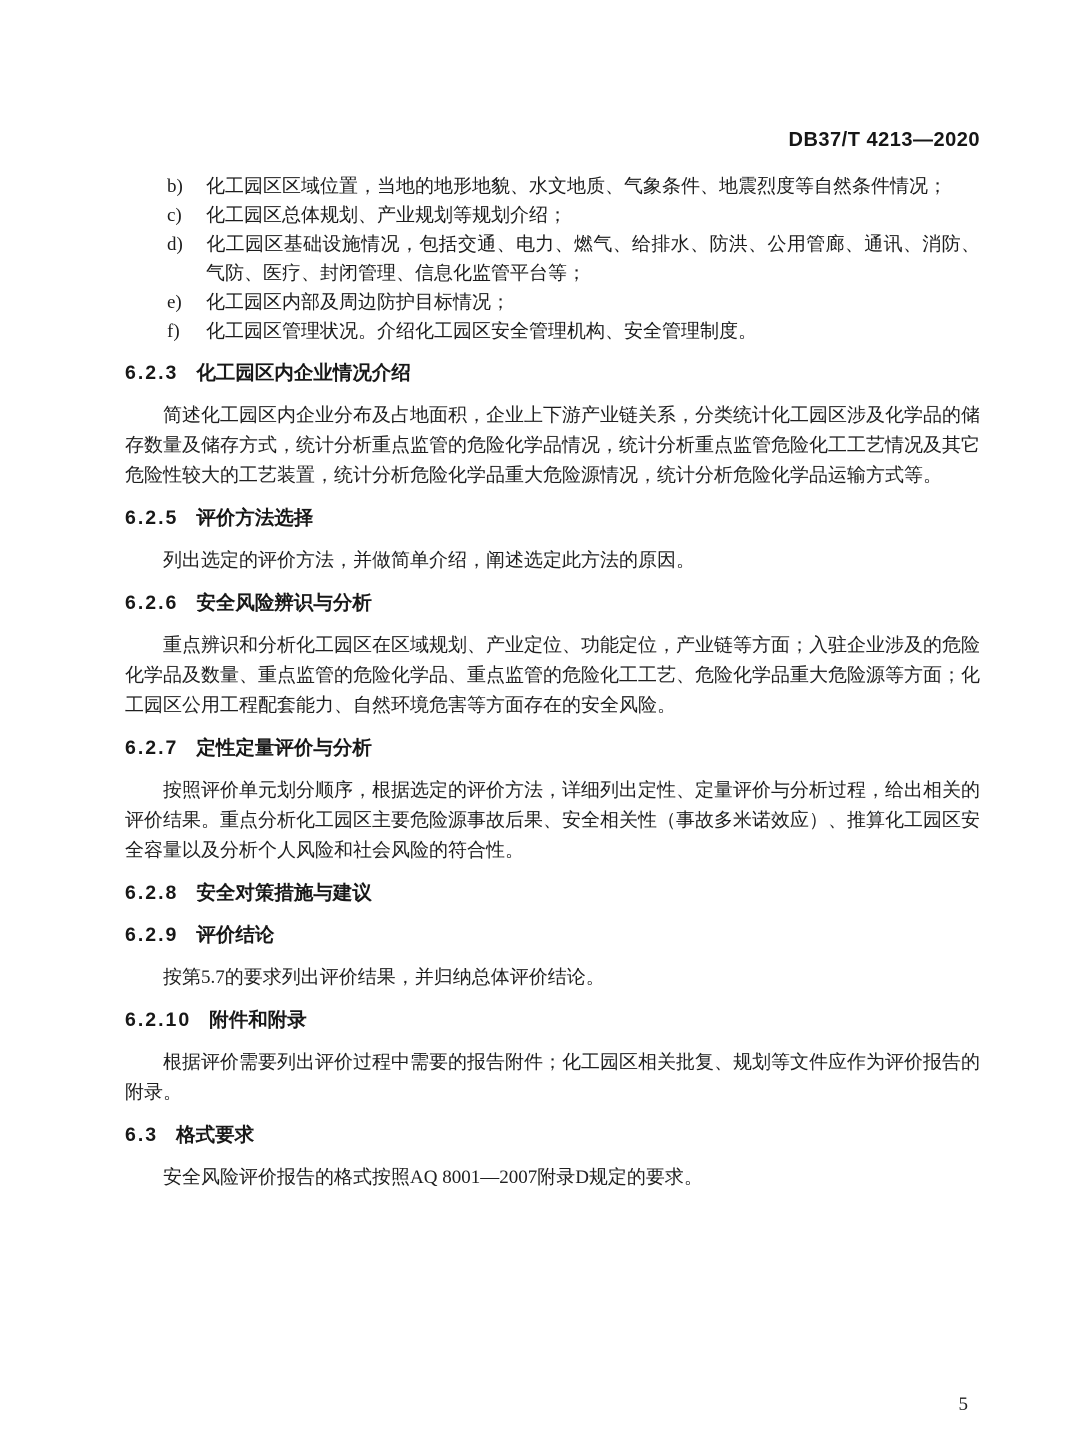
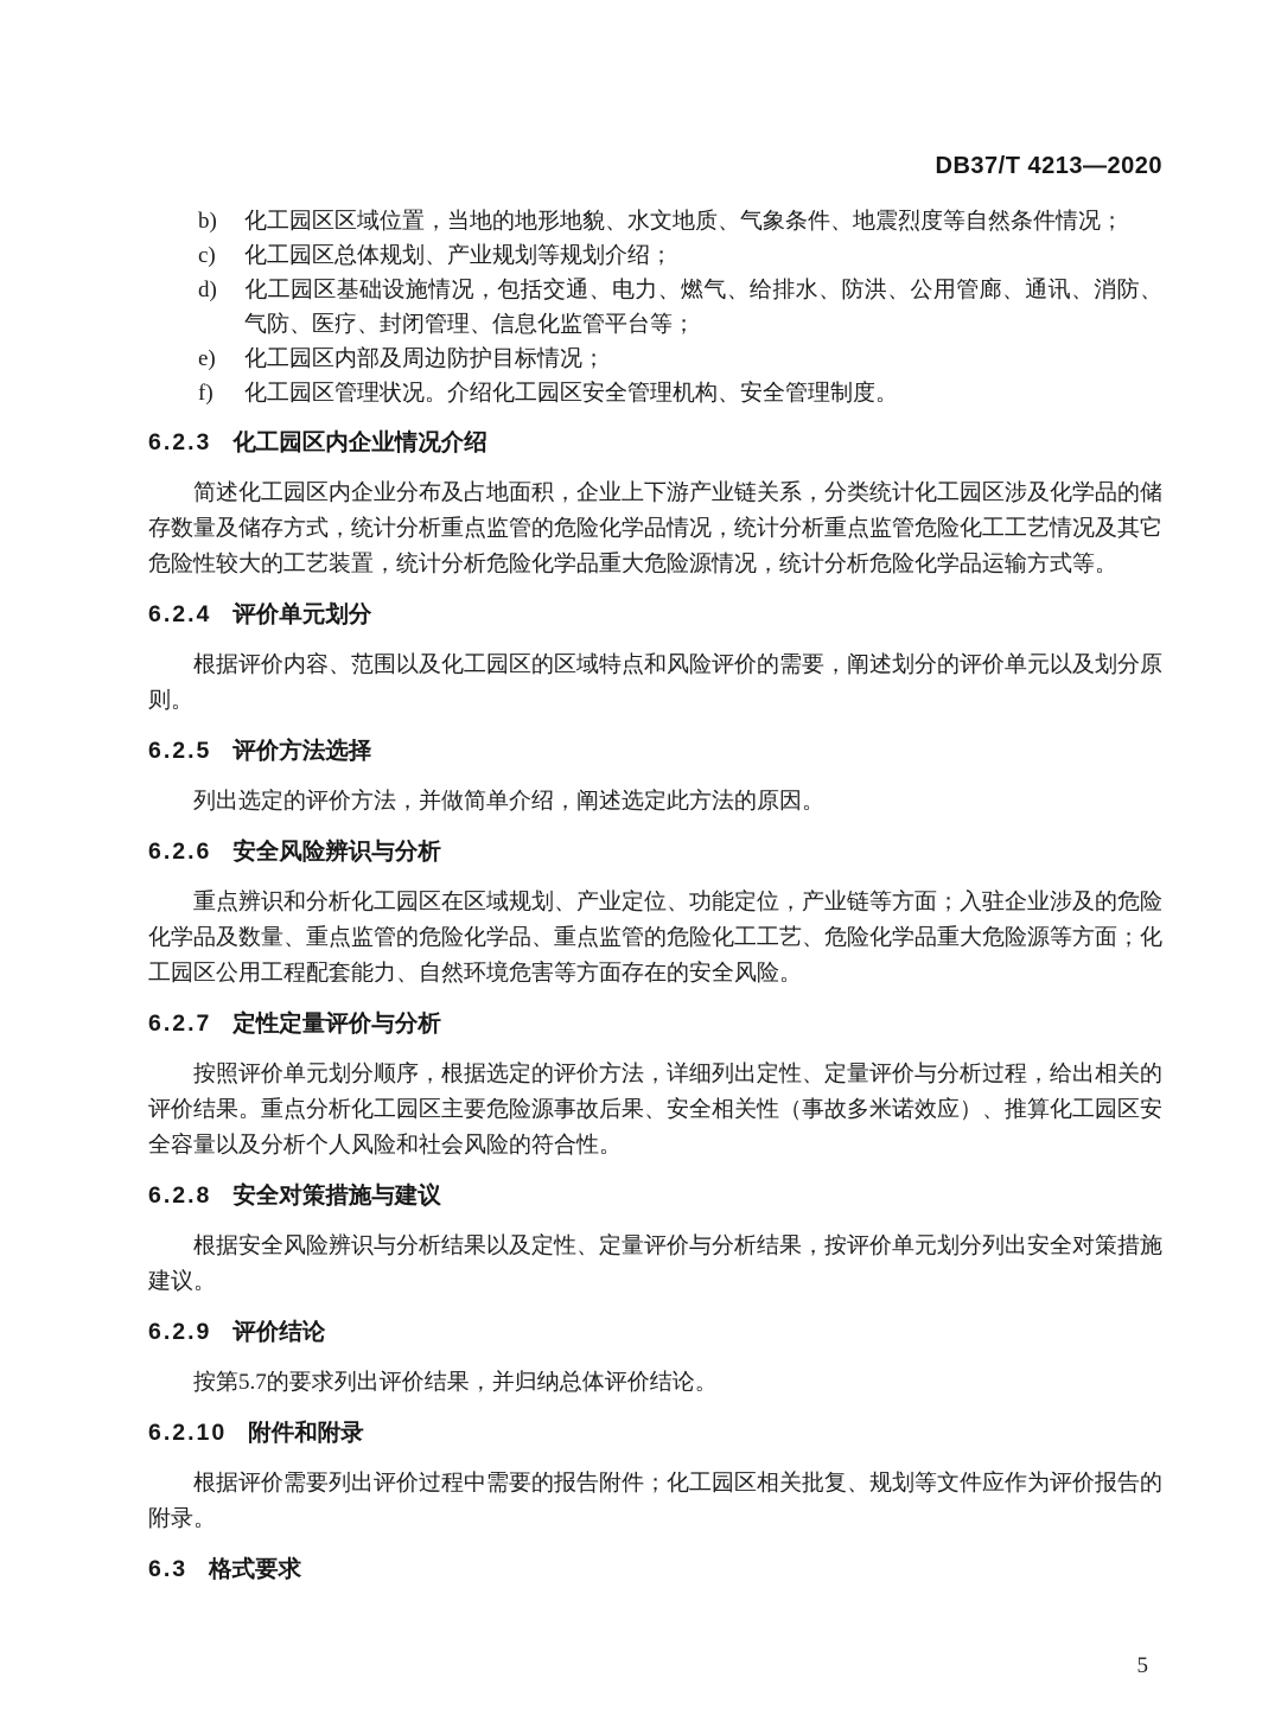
  DB37/T 4213—2020
  b) 化工园区区域位置，当地的地形地貌、水文地质、气象条件、地震烈度等自然条件情况；
  c) 化工园区总体规划、产业规划等规划介绍；
  d) 化工园区基础设施情况，包括交通、电力、燃气、给排水、防洪、公用管廊、通讯、消防、气防、医疗、封闭管理、信息化监管平台等；
  e) 化工园区内部及周边防护目标情况；
  f) 化工园区管理状况。介绍化工园区安全管理机构、安全管理制度。
  6.2.3 化工园区内企业情况介绍
  简述化工园区内企业分布及占地面积，企业上下游产业链关系，分类统计化工园区涉及化学品的储存数量及储存方式，统计分析重点监管的危险化学品情况，统计分析重点监管危险化工工艺情况及其它危险性较大的工艺装置，统计分析危险化学品重大危险源情况，统计分析危险化学品运输方式等。
+ 6.2.4 评价单元划分
+ 根据评价内容、范围以及化工园区的区域特点和风险评价的需要，阐述划分的评价单元以及划分原则。
  6.2.5 评价方法选择
  列出选定的评价方法，并做简单介绍，阐述选定此方法的原因。
  6.2.6 安全风险辨识与分析
  重点辨识和分析化工园区在区域规划、产业定位、功能定位，产业链等方面；入驻企业涉及的危险化学品及数量、重点监管的危险化学品、重点监管的危险化工工艺、危险化学品重大危险源等方面；化工园区公用工程配套能力、自然环境危害等方面存在的安全风险。
  6.2.7 定性定量评价与分析
  按照评价单元划分顺序，根据选定的评价方法，详细列出定性、定量评价与分析过程，给出相关的评价结果。重点分析化工园区主要危险源事故后果、安全相关性（事故多米诺效应）、推算化工园区安全容量以及分析个人风险和社会风险的符合性。
  6.2.8 安全对策措施与建议
+ 根据安全风险辨识与分析结果以及定性、定量评价与分析结果，按评价单元划分列出安全对策措施建议。
  6.2.9 评价结论
  按第5.7的要求列出评价结果，并归纳总体评价结论。
  6.2.10 附件和附录
  根据评价需要列出评价过程中需要的报告附件；化工园区相关批复、规划等文件应作为评价报告的附录。
  6.3 格式要求
- 安全风险评价报告的格式按照AQ 8001—2007附录D规定的要求。
  5
